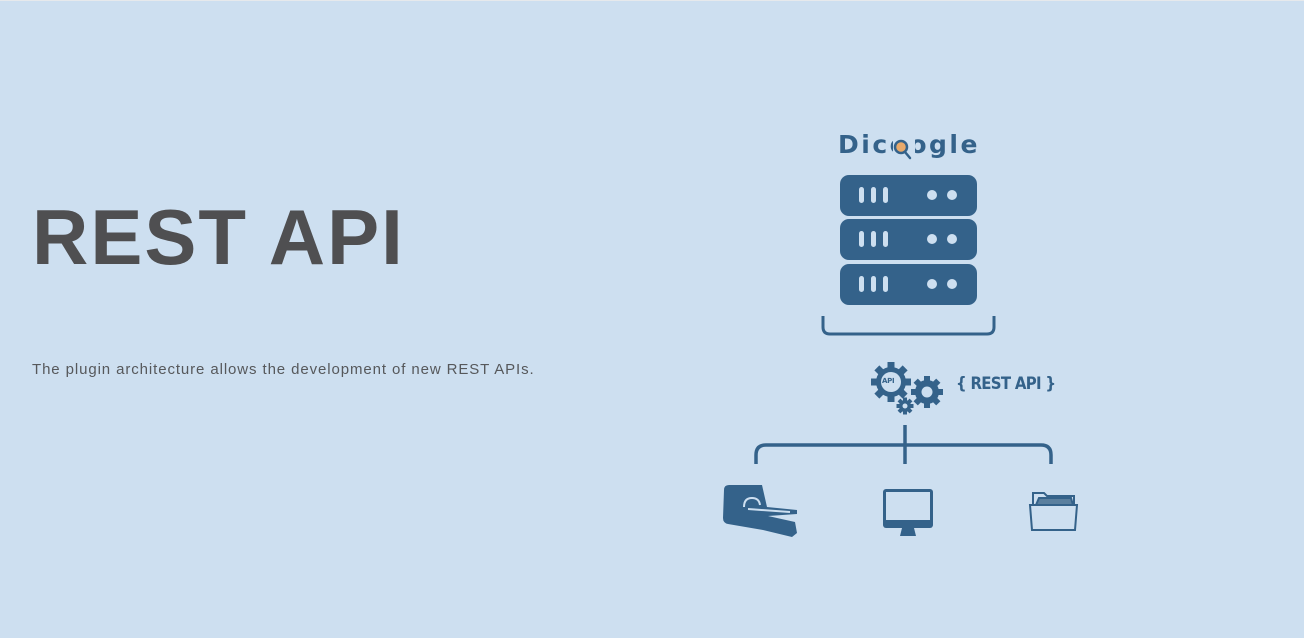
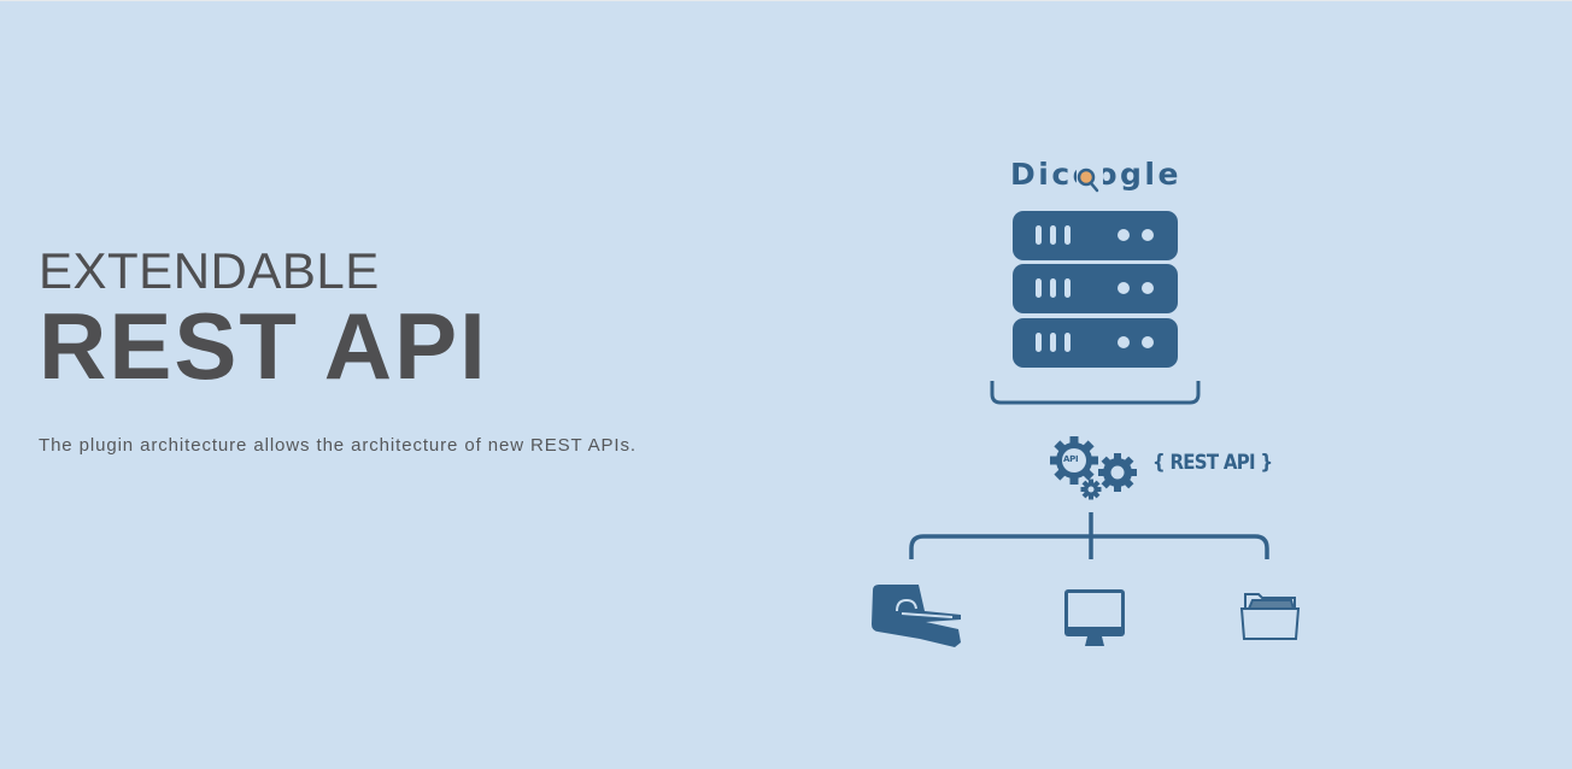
+ EXTENDABLE
  REST API
- The plugin architecture allows the development of new REST APIs.
+ The plugin architecture allows the architecture of new REST APIs.
  Dicogle
  { REST API }
  API
